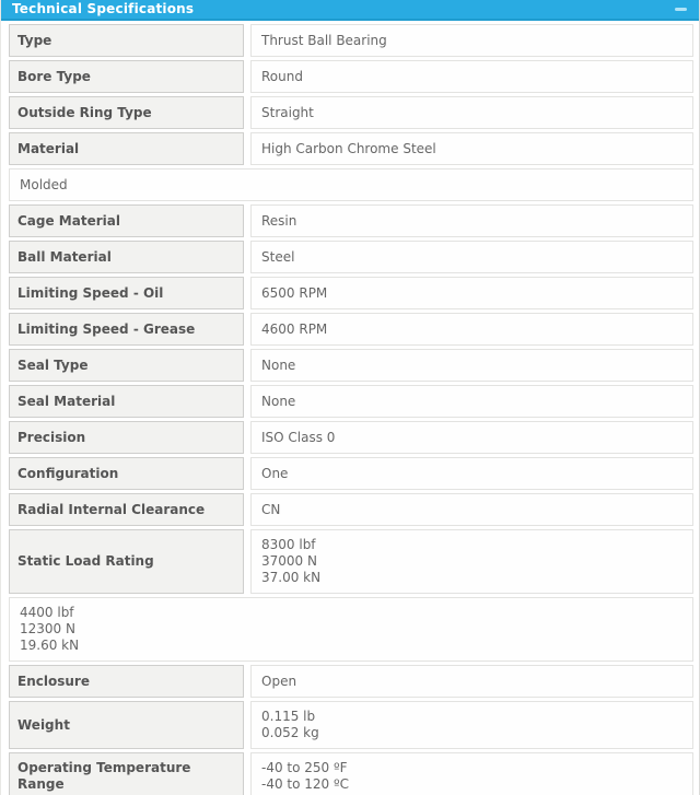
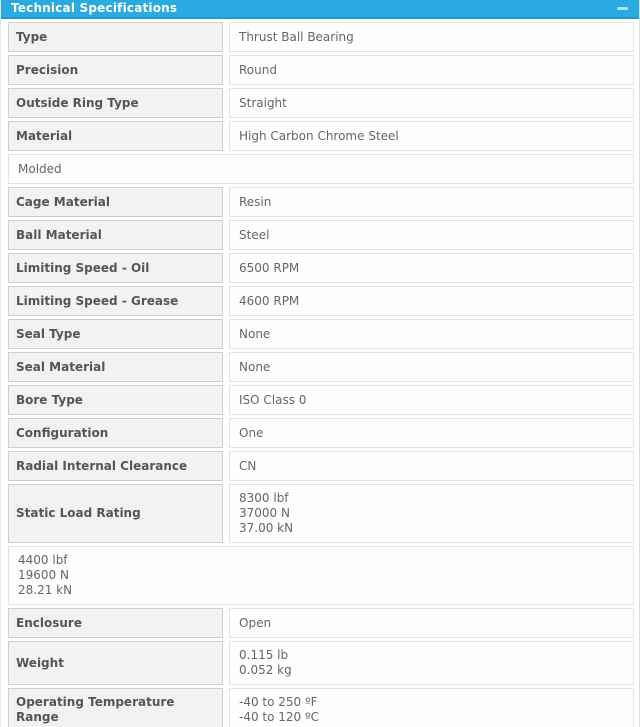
  Technical Specifications
  Type
  Thrust Ball Bearing
- Bore Type
+ Precision
  Round
  Outside Ring Type
  Straight
  Material
  High Carbon Chrome Steel
  Molded
  Cage Material
  Resin
  Ball Material
  Steel
  Limiting Speed - Oil
  6500 RPM
  Limiting Speed - Grease
  4600 RPM
  Seal Type
  None
  Seal Material
  None
- Precision
+ Bore Type
  ISO Class 0
  Configuration
  One
  Radial Internal Clearance
  CN
  Static Load Rating
  8300 lbf
  37000 N
  37.00 kN
  4400 lbf
- 12300 N
+ 19600 N
- 19.60 kN
+ 28.21 kN
  Enclosure
  Open
  Weight
  0.115 lb
  0.052 kg
  Operating Temperature Range
  -40 to 250 ºF
  -40 to 120 ºC
